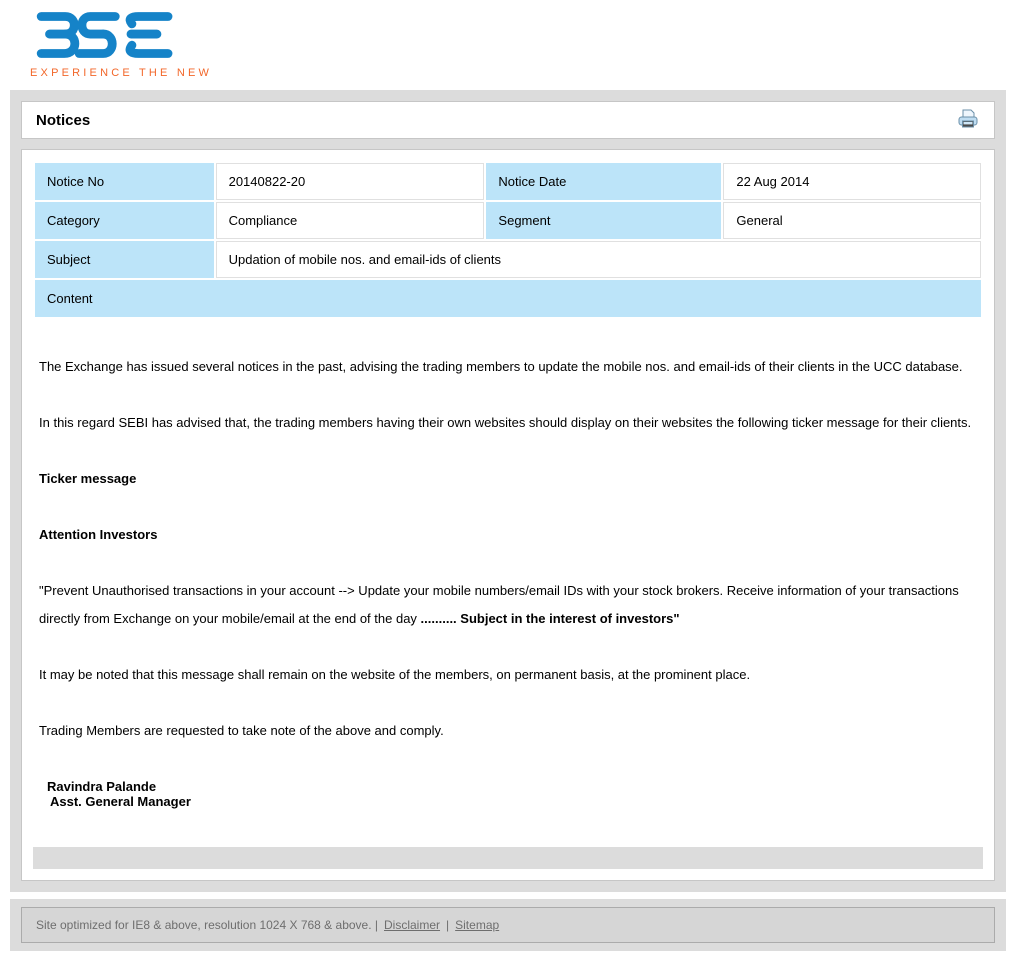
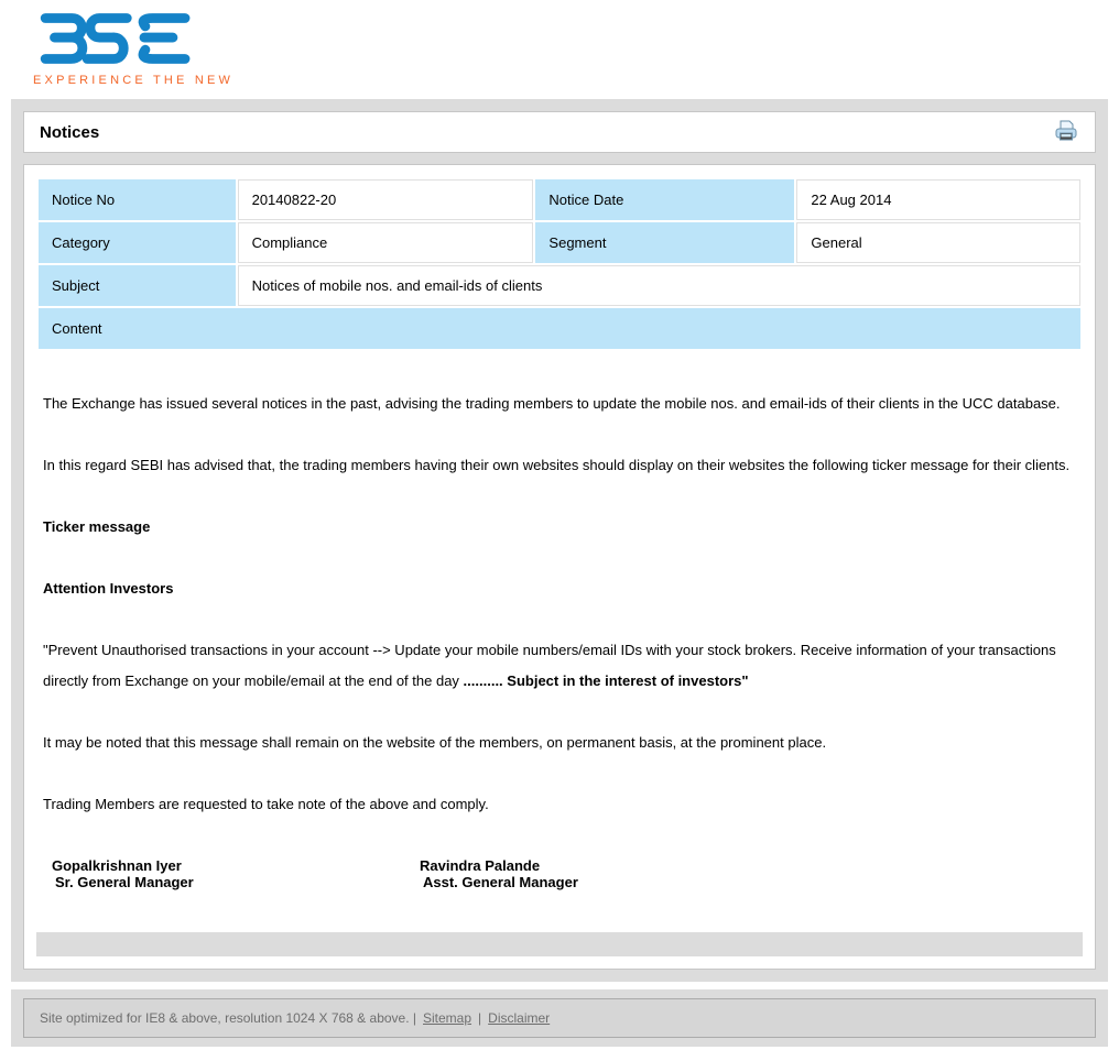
  EXPERIENCE THE NEW
  Notices
  Notice No	20140822-20	Notice Date	22 Aug 2014
  Category	Compliance	Segment	General
- Subject	Updation of mobile nos. and email-ids of clients
+ Subject	Notices of mobile nos. and email-ids of clients
  Content
  The Exchange has issued several notices in the past, advising the trading members to update the mobile nos. and email-ids of their clients in the UCC database.
  In this regard SEBI has advised that, the trading members having their own websites should display on their websites the following ticker message for their clients.
  Ticker message
  Attention Investors
  "Prevent Unauthorised transactions in your account --> Update your mobile numbers/email IDs with your stock brokers. Receive information of your transactions directly from Exchange on your mobile/email at the end of the day .......... Subject in the interest of investors"
  It may be noted that this message shall remain on the website of the members, on permanent basis, at the prominent place.
  Trading Members are requested to take note of the above and comply.
+ Gopalkrishnan Iyer
+ Sr. General Manager
  Ravindra Palande
  Asst. General Manager
  Site optimized for IE8 & above, resolution 1024 X 768 & above. |
- Disclaimer
+ Sitemap
  |
- Sitemap
+ Disclaimer
